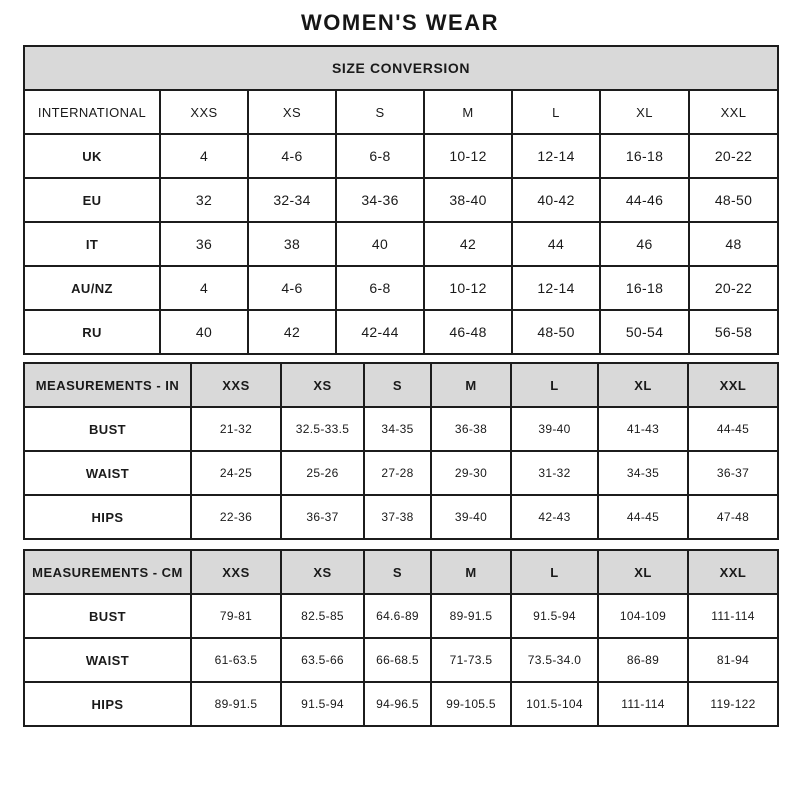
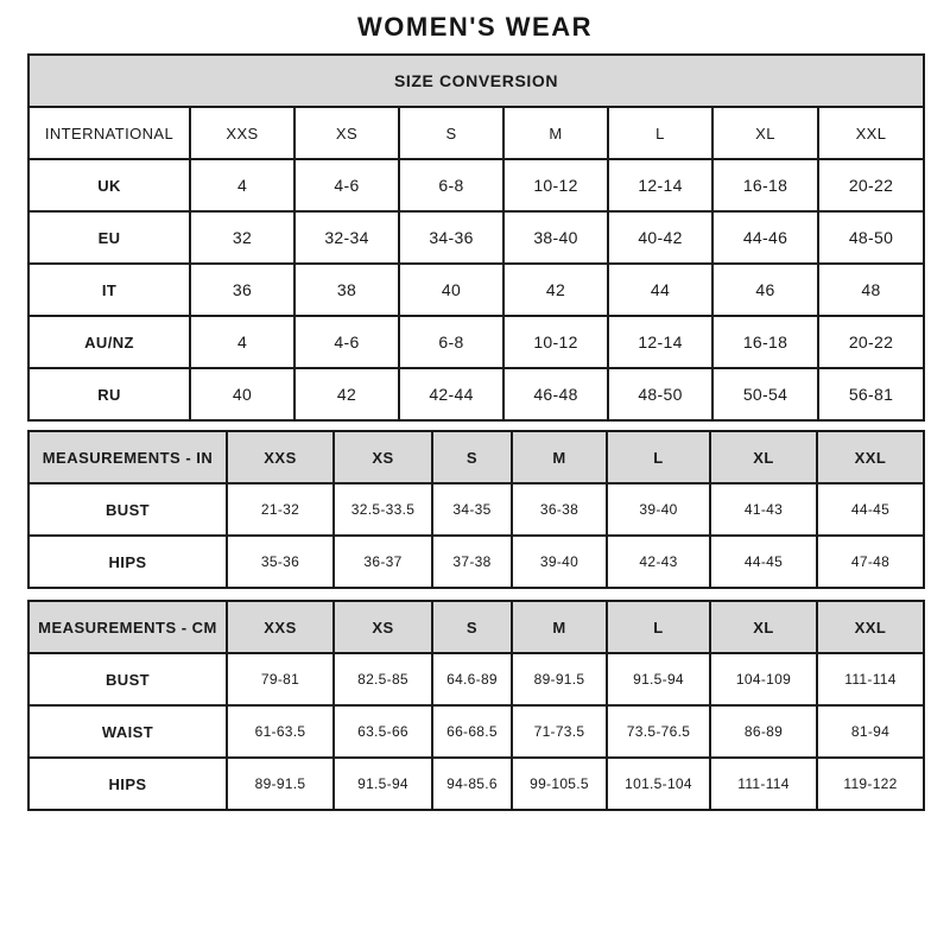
  WOMEN'S WEAR
  SIZE CONVERSION
  INTERNATIONAL	XXS	XS	S	M	L	XL	XXL
  UK	4	4-6	6-8	10-12	12-14	16-18	20-22
  EU	32	32-34	34-36	38-40	40-42	44-46	48-50
  IT	36	38	40	42	44	46	48
  AU/NZ	4	4-6	6-8	10-12	12-14	16-18	20-22
- RU	40	42	42-44	46-48	48-50	50-54	56-58
+ RU	40	42	42-44	46-48	48-50	50-54	56-81
  MEASUREMENTS - IN	XXS	XS	S	M	L	XL	XXL
  BUST	21-32	32.5-33.5	34-35	36-38	39-40	41-43	44-45
- WAIST	24-25	25-26	27-28	29-30	31-32	34-35	36-37
- HIPS	22-36	36-37	37-38	39-40	42-43	44-45	47-48
+ HIPS	35-36	36-37	37-38	39-40	42-43	44-45	47-48
  MEASUREMENTS - CM	XXS	XS	S	M	L	XL	XXL
  BUST	79-81	82.5-85	64.6-89	89-91.5	91.5-94	104-109	111-114
- WAIST	61-63.5	63.5-66	66-68.5	71-73.5	73.5-34.0	86-89	81-94
+ WAIST	61-63.5	63.5-66	66-68.5	71-73.5	73.5-76.5	86-89	81-94
- HIPS	89-91.5	91.5-94	94-96.5	99-105.5	101.5-104	111-114	119-122
+ HIPS	89-91.5	91.5-94	94-85.6	99-105.5	101.5-104	111-114	119-122
